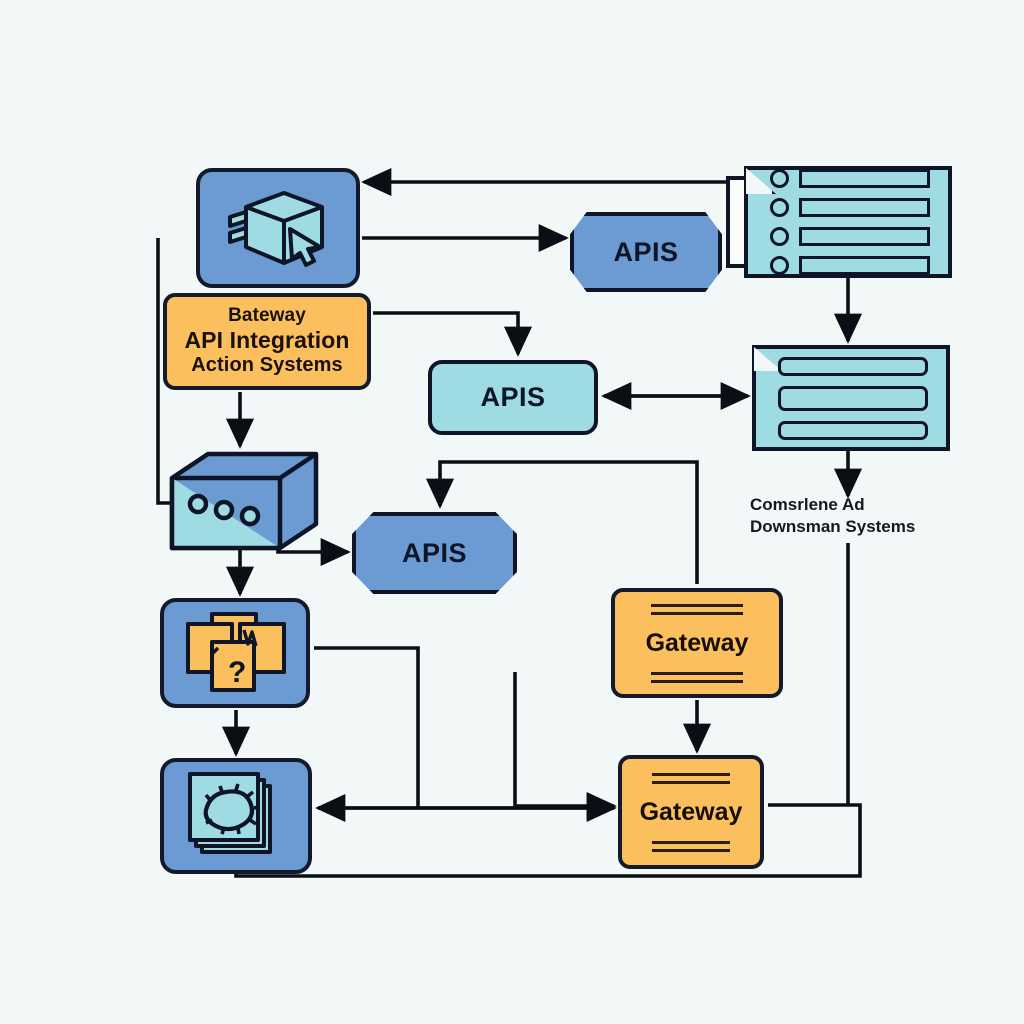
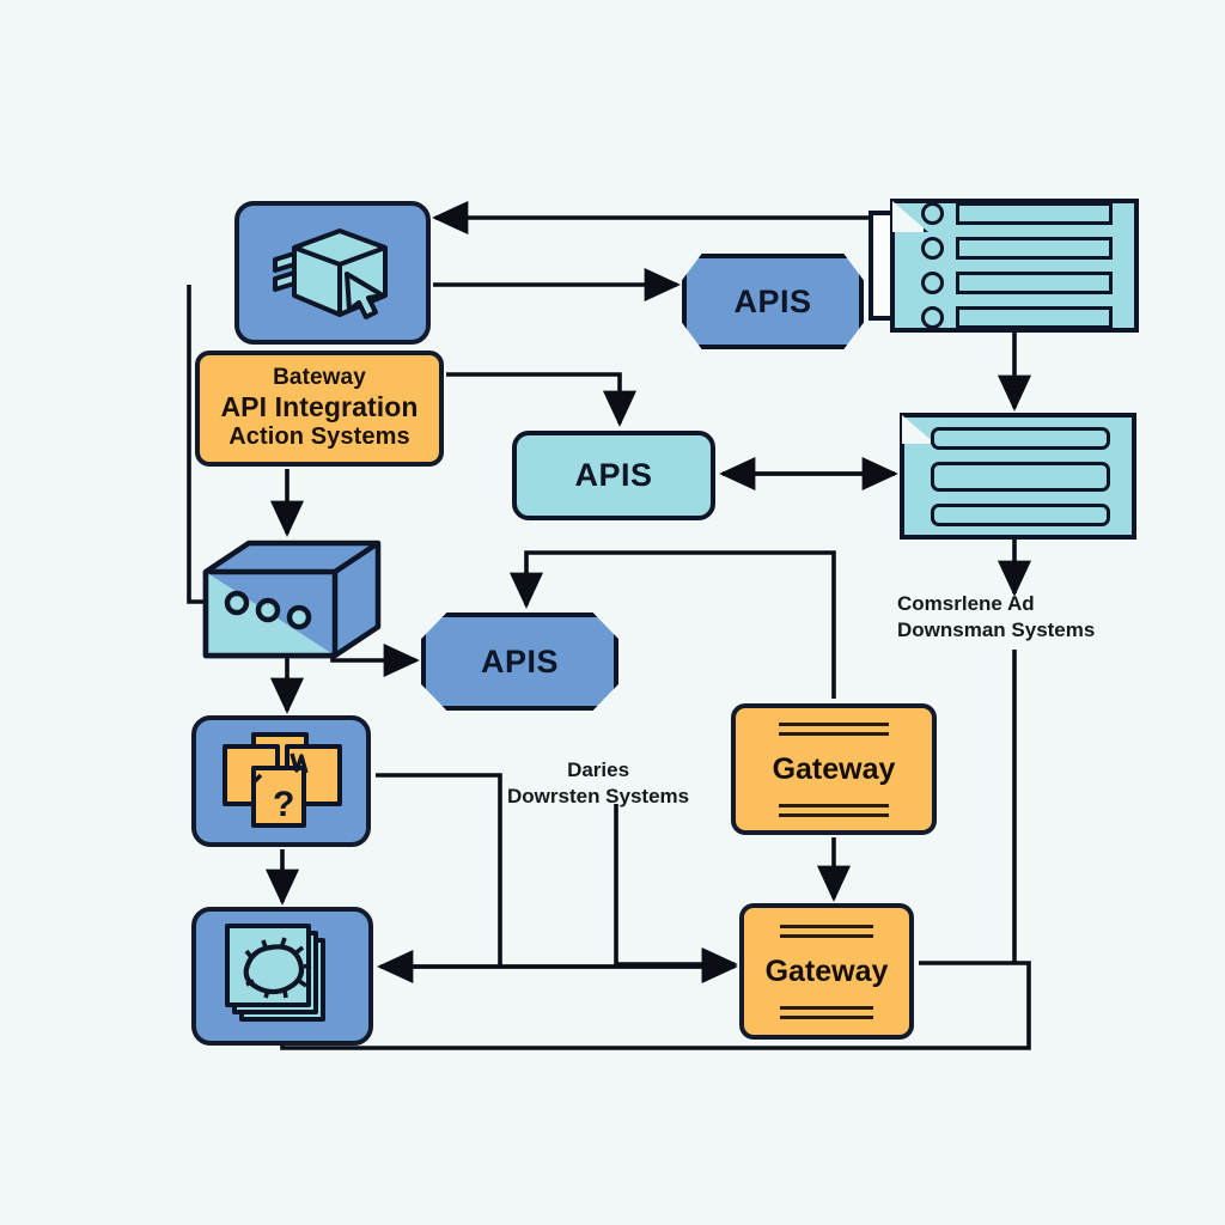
  Bateway
  API Integration
  Action Systems
  APIS
  APIS
  APIS
  ?
  Gateway
  Gateway
  Comsrlene Ad
  Downsman Systems
+ Daries
+ Dowrsten Systems
